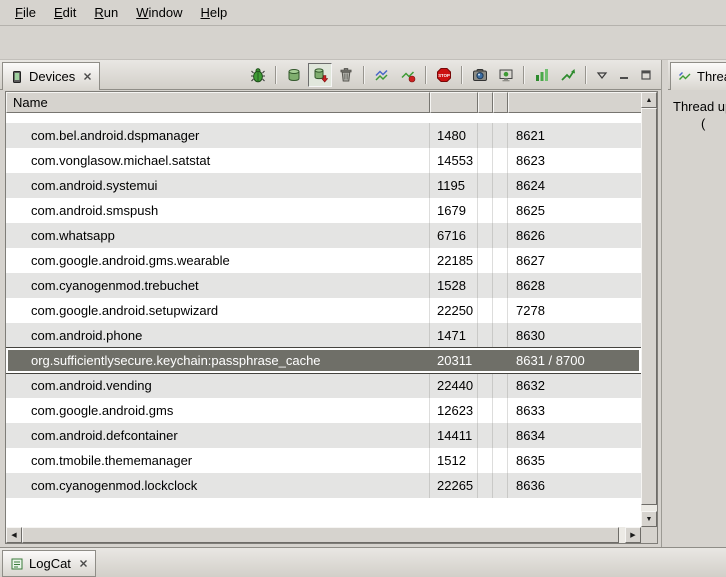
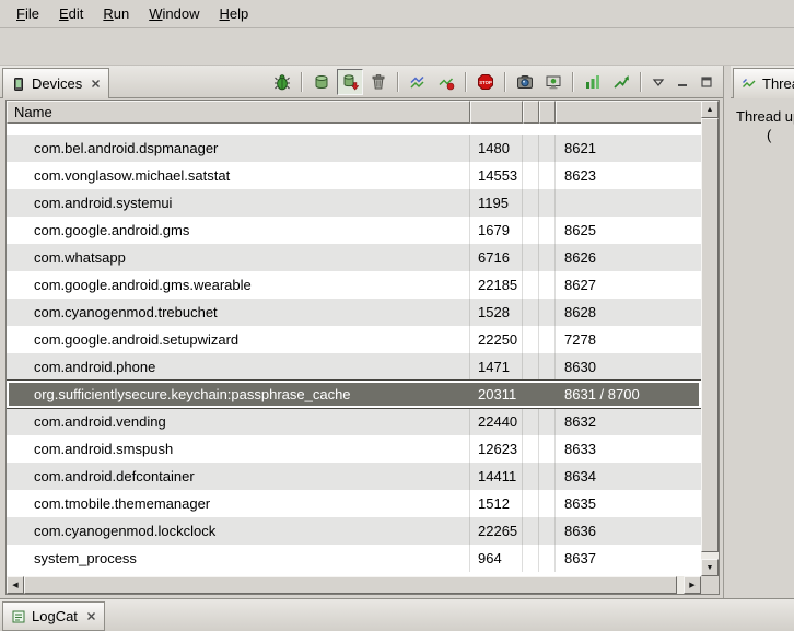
  File
  Edit
  Run
  Window
  Help
  Devices
  Name
  com.bel.android.dspmanager
  1480
  8621
  com.vonglasow.michael.satstat
  14553
  8623
  com.android.systemui
  1195
- 8624
- com.android.smspush
+ com.google.android.gms
  1679
  8625
  com.whatsapp
  6716
  8626
  com.google.android.gms.wearable
  22185
  8627
  com.cyanogenmod.trebuchet
  1528
  8628
  com.google.android.setupwizard
  22250
  7278
  com.android.phone
  1471
  8630
  org.sufficientlysecure.keychain:passphrase_cache
  20311
  8631 / 8700
  com.android.vending
  22440
  8632
- com.google.android.gms
+ com.android.smspush
  12623
  8633
  com.android.defcontainer
  14411
  8634
  com.tmobile.thememanager
  1512
  8635
  com.cyanogenmod.lockclock
  22265
  8636
+ system_process
+ 964
+ 8637
  Thread u
  (
  LogCat
